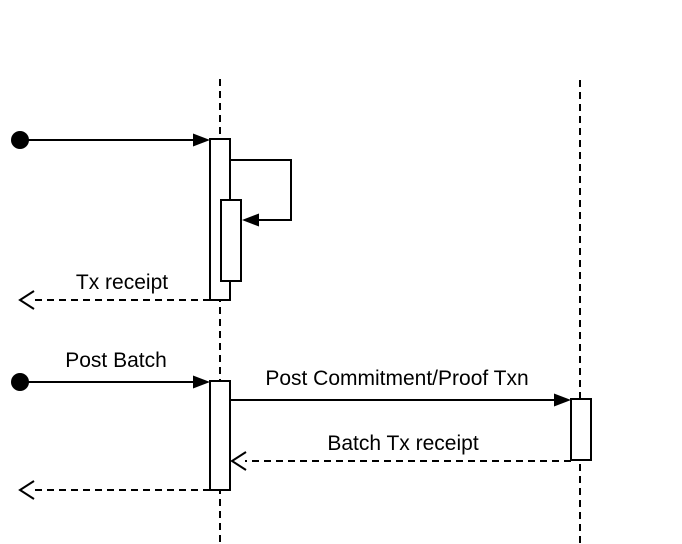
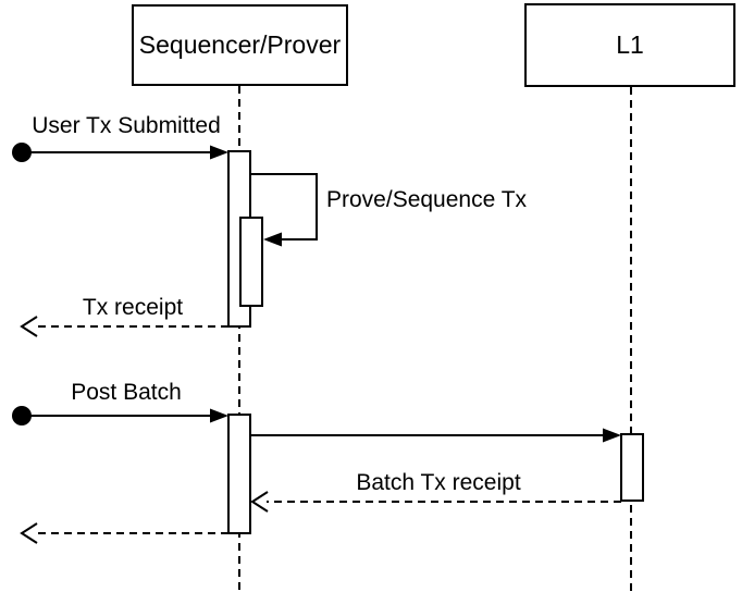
+ Sequencer/Prover
+ L1
+ User Tx Submitted
+ Prove/Sequence Tx
  Tx receipt
  Post Batch
- Post Commitment/Proof Txn
  Batch Tx receipt
